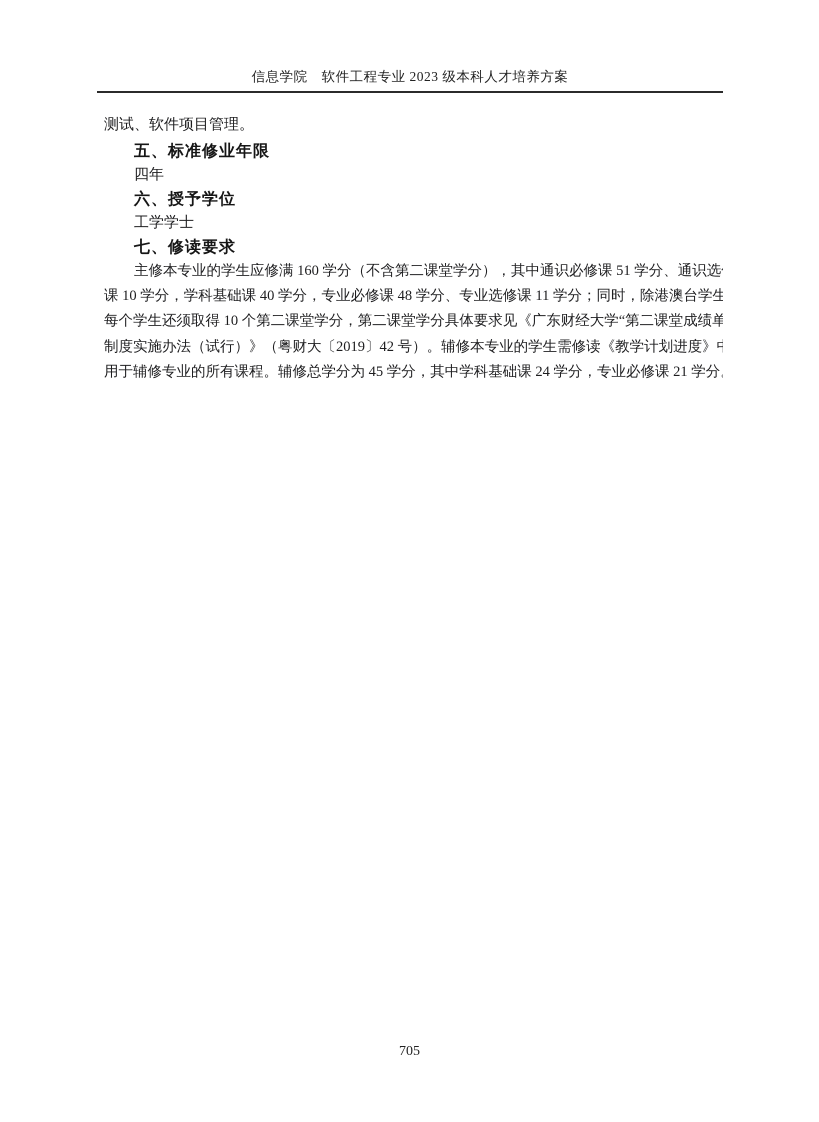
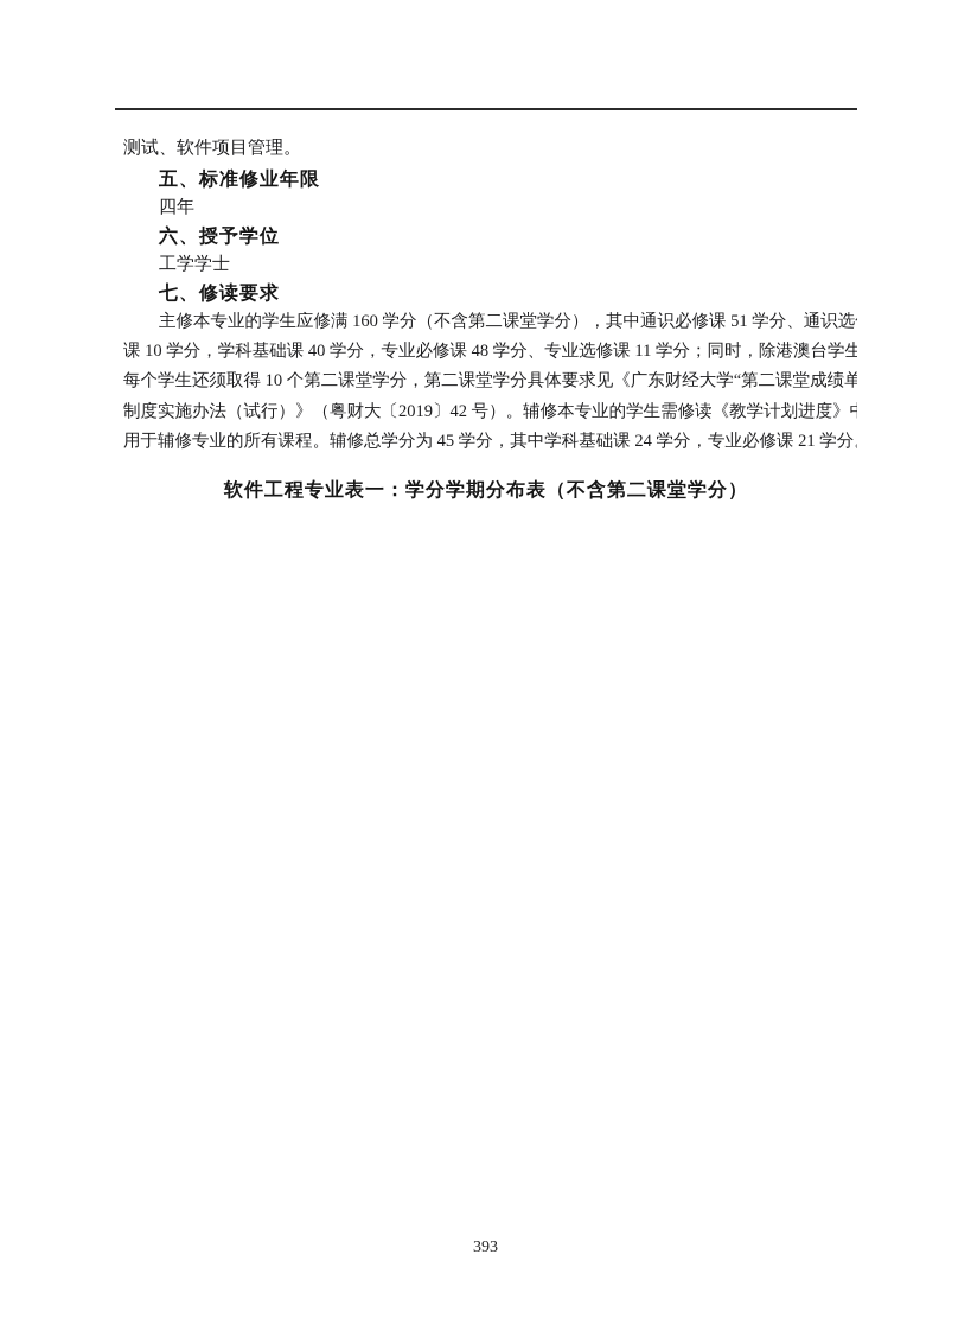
- 信息学院 软件工程专业 2023 级本科人才培养方案
  测试、软件项目管理。
  五、标准修业年限
  四年
  六、授予学位
  工学学士
  七、修读要求
  主修本专业的学生应修满 160 学分（不含第二课堂学分），其中通识必修课 51 学分、通识选
  课 10 学分，学科基础课 40 学分，专业必修课 48 学分、专业选修课 11 学分；同时，除港澳台学生
  每个学生还须取得 10 个第二课堂学分，第二课堂学分具体要求见《广东财经大学“第二课堂成绩单
  制度实施办法（试行）》（粤财大〔2019〕42 号）。辅修本专业的学生需修读《教学计划进度》
  用于辅修专业的所有课程。辅修总学分为 45 学分，其中学科基础课 24 学分，专业必修课 21 学分
+ 软件工程专业表一：学分学期分布表（不含第二课堂学分）
- 705
+ 393
